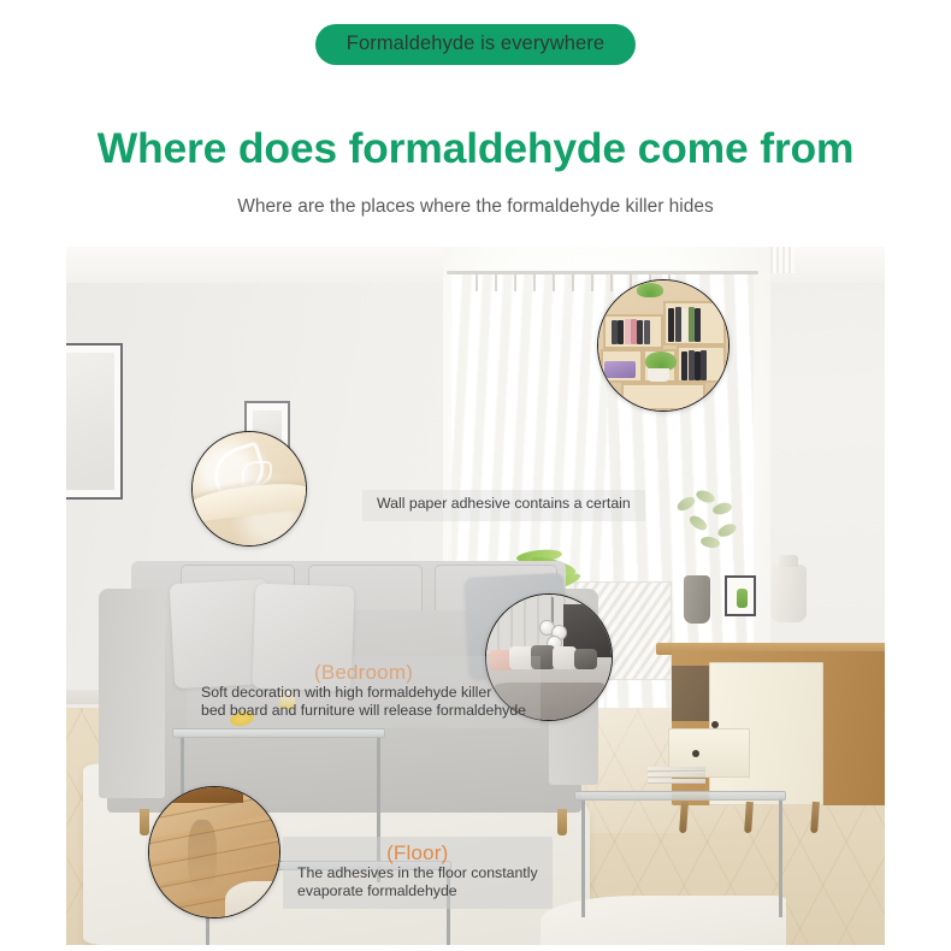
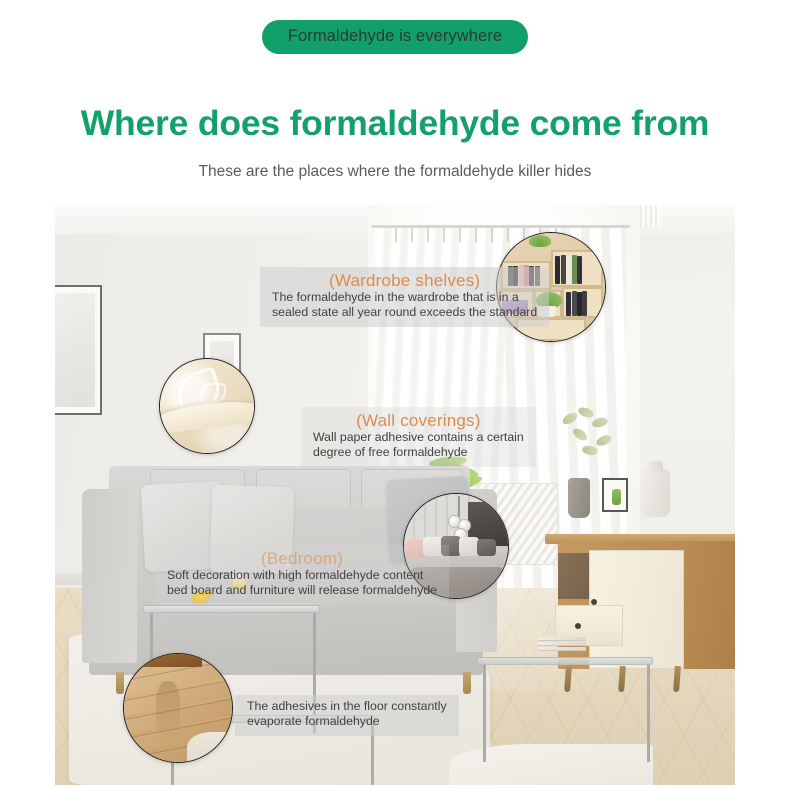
  Formaldehyde is everywhere
  Where does formaldehyde come from
- Where are the places where the formaldehyde killer hides
+ These are the places where the formaldehyde killer hides
+ (Wardrobe shelves)
+ The formaldehyde in the wardrobe that is in a
+ sealed state all year round exceeds the standard
+ (Wall coverings)
  Wall paper adhesive contains a certain
+ degree of free formaldehyde
  (Bedroom)
- Soft decoration with high formaldehyde killer
+ Soft decoration with high formaldehyde content
  bed board and furniture will release formaldehyde
- (Floor)
  The adhesives in the floor constantly
  evaporate formaldehyde
